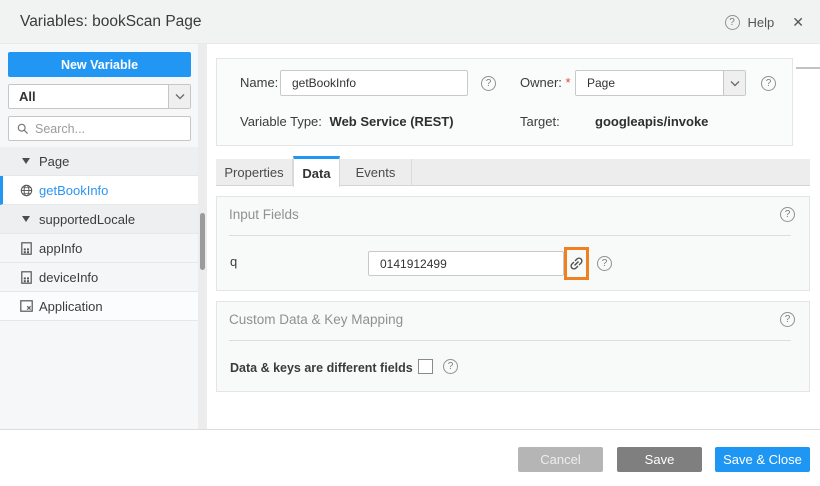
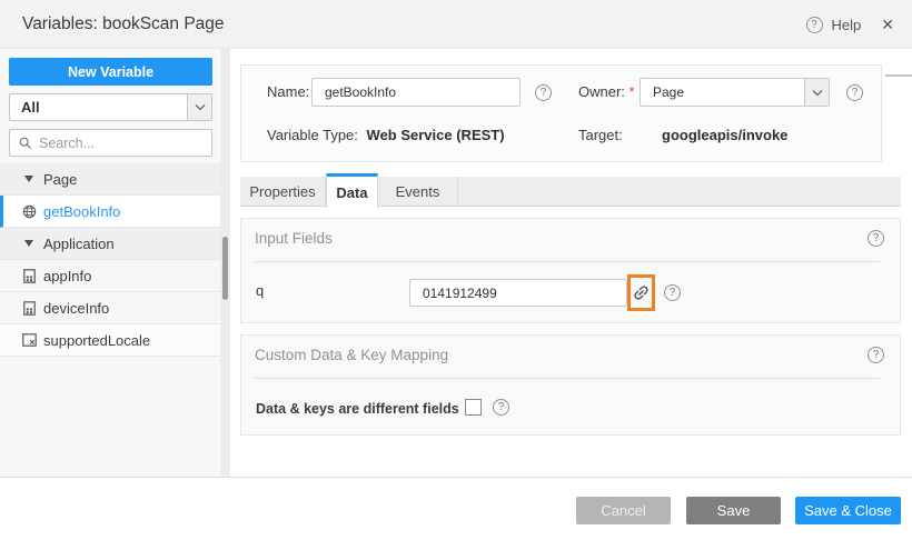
  Variables: bookScan Page
  ?
  Help
  ✕
  New Variable
  All
  Search...
  Page
  getBookInfo
- supportedLocale
+ Application
  appInfo
  deviceInfo
- Application
+ supportedLocale
  Name:
  getBookInfo
  ?
  Owner: *
  Page
  ?
  Variable Type: Web Service (REST)
  Target:
  googleapis/invoke
  Properties
  Data
  Events
  Input Fields
  ?
  q
  0141912499
  ?
  Custom Data & Key Mapping
  ?
  Data & keys are different fields
  ?
  Cancel
  Save
  Save & Close
